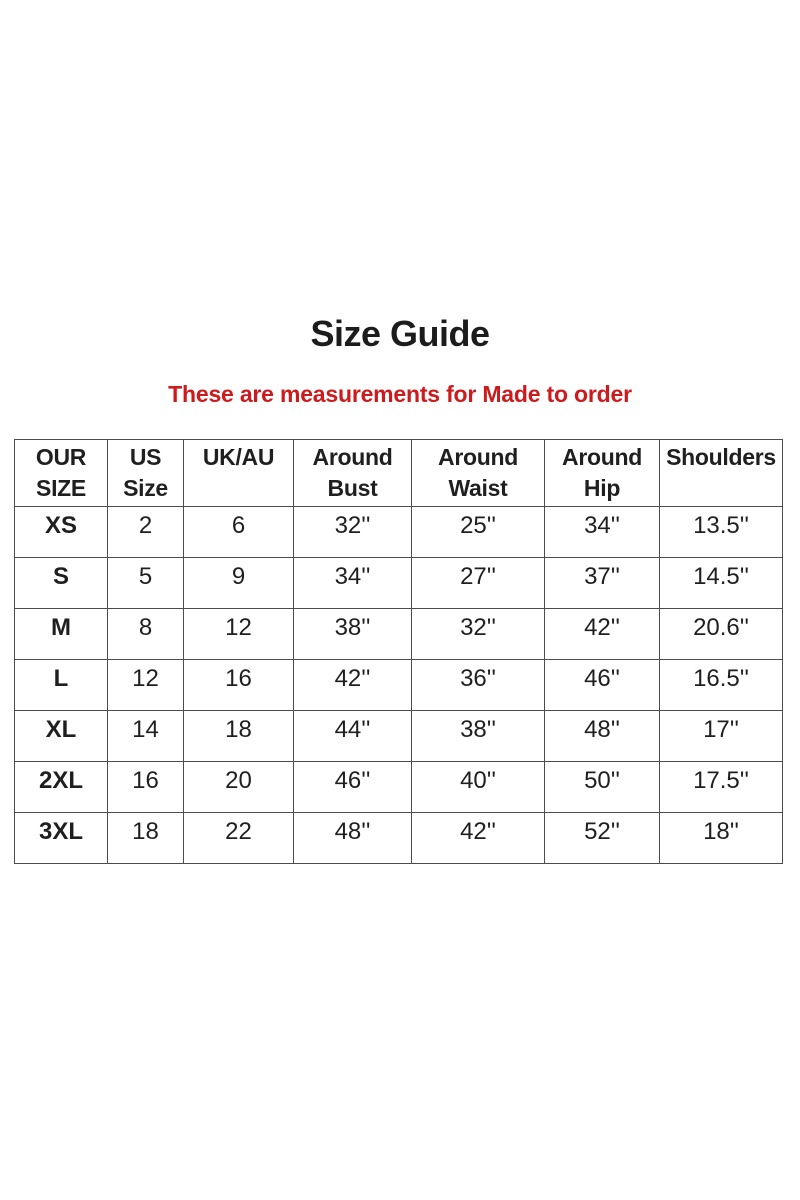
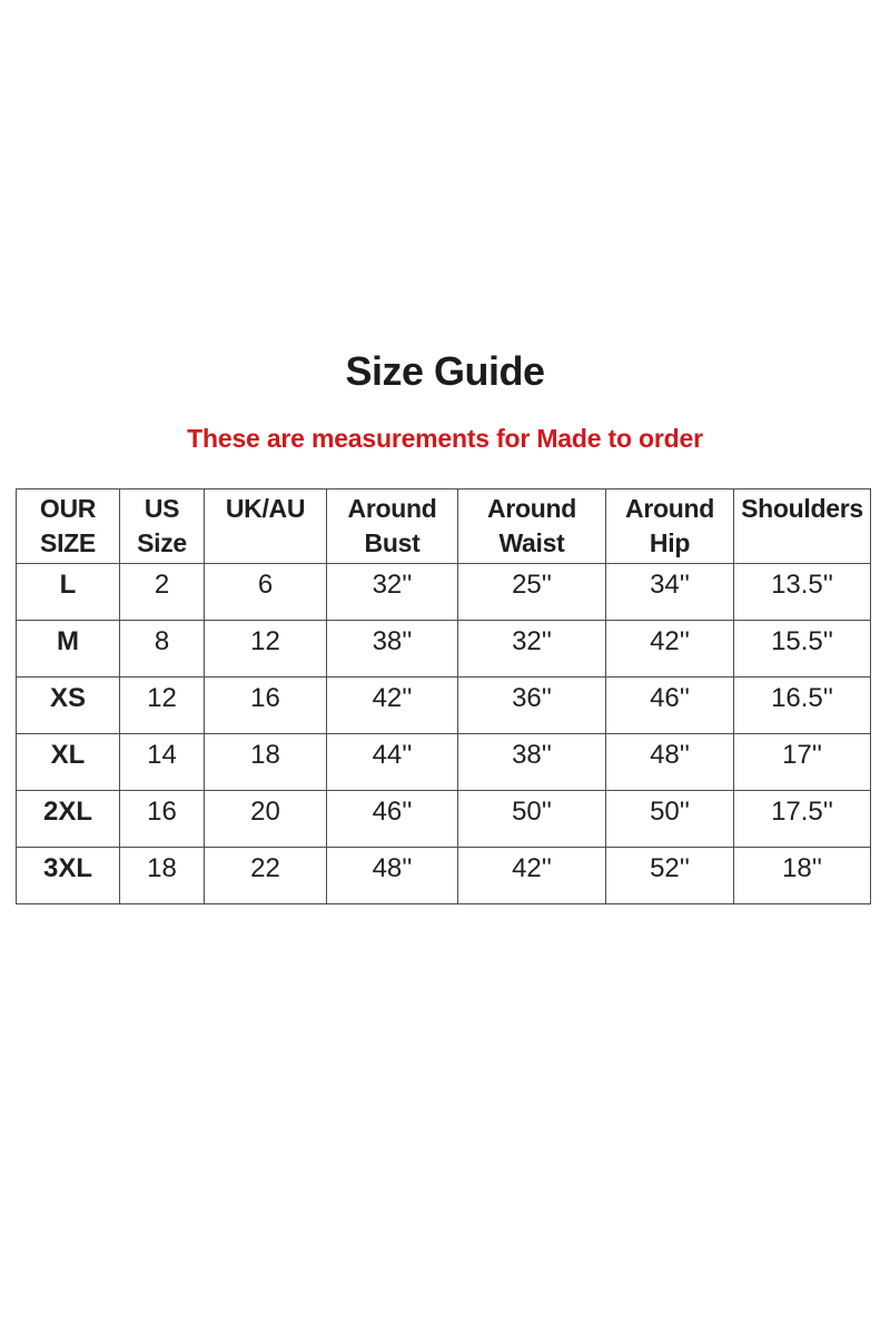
  Size Guide
  These are measurements for Made to order
  OURSIZE	USSize	UK/AU	AroundBust	AroundWaist	AroundHip	Shoulders
- XS	2	6	32''	25''	34''	13.5''
+ L	2	6	32''	25''	34''	13.5''
- S	5	9	34''	27''	37''	14.5''
- M	8	12	38''	32''	42''	20.6''
+ M	8	12	38''	32''	42''	15.5''
- L	12	16	42''	36''	46''	16.5''
+ XS	12	16	42''	36''	46''	16.5''
  XL	14	18	44''	38''	48''	17''
- 2XL	16	20	46''	40''	50''	17.5''
+ 2XL	16	20	46''	50''	50''	17.5''
  3XL	18	22	48''	42''	52''	18''
